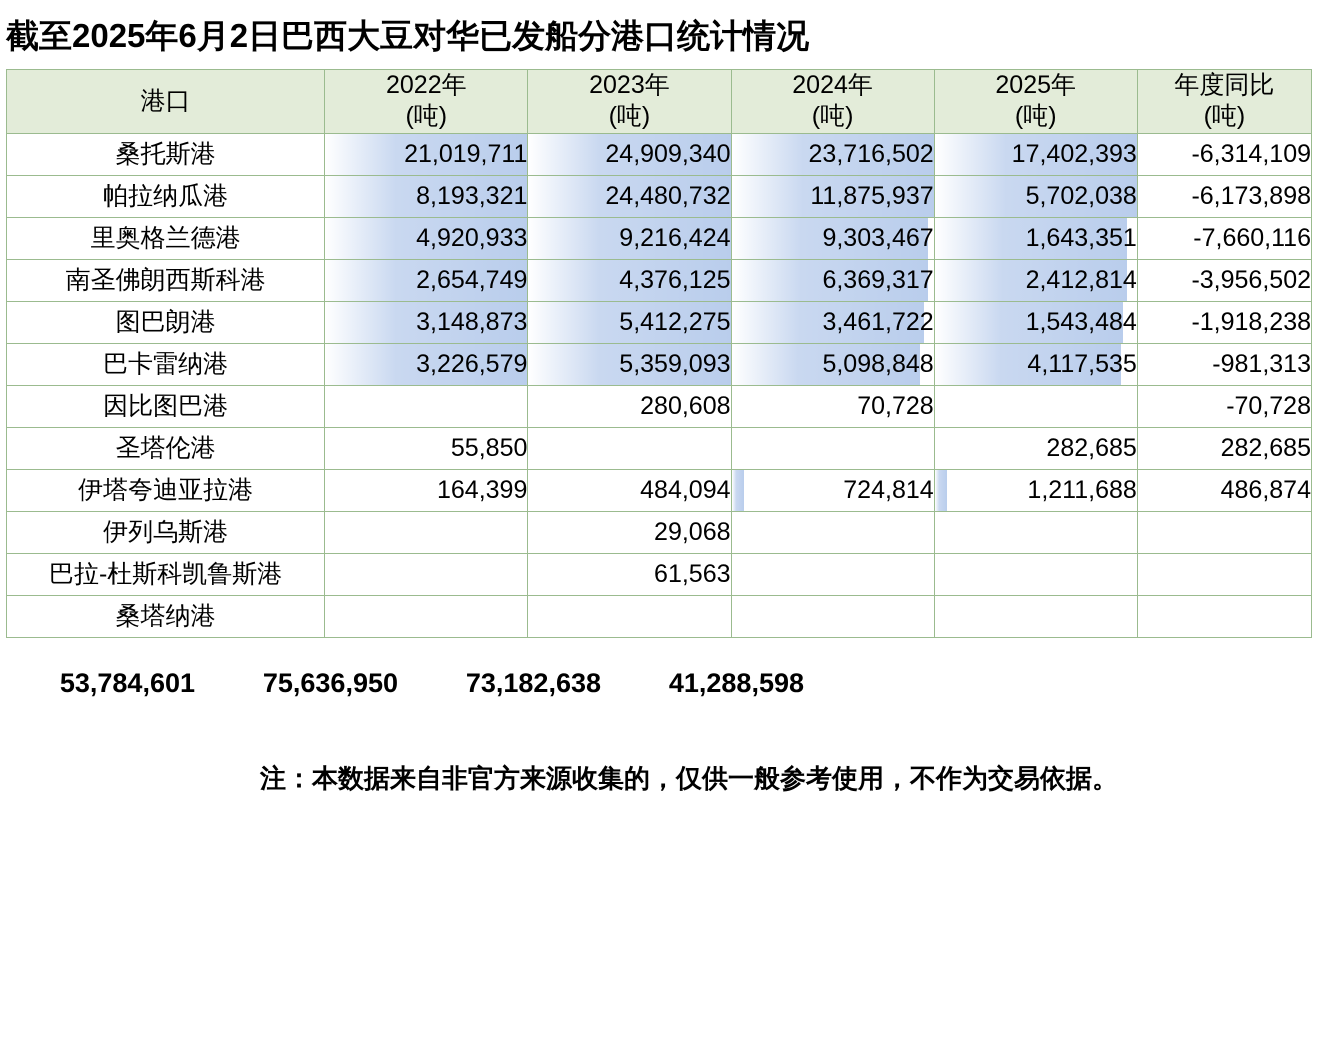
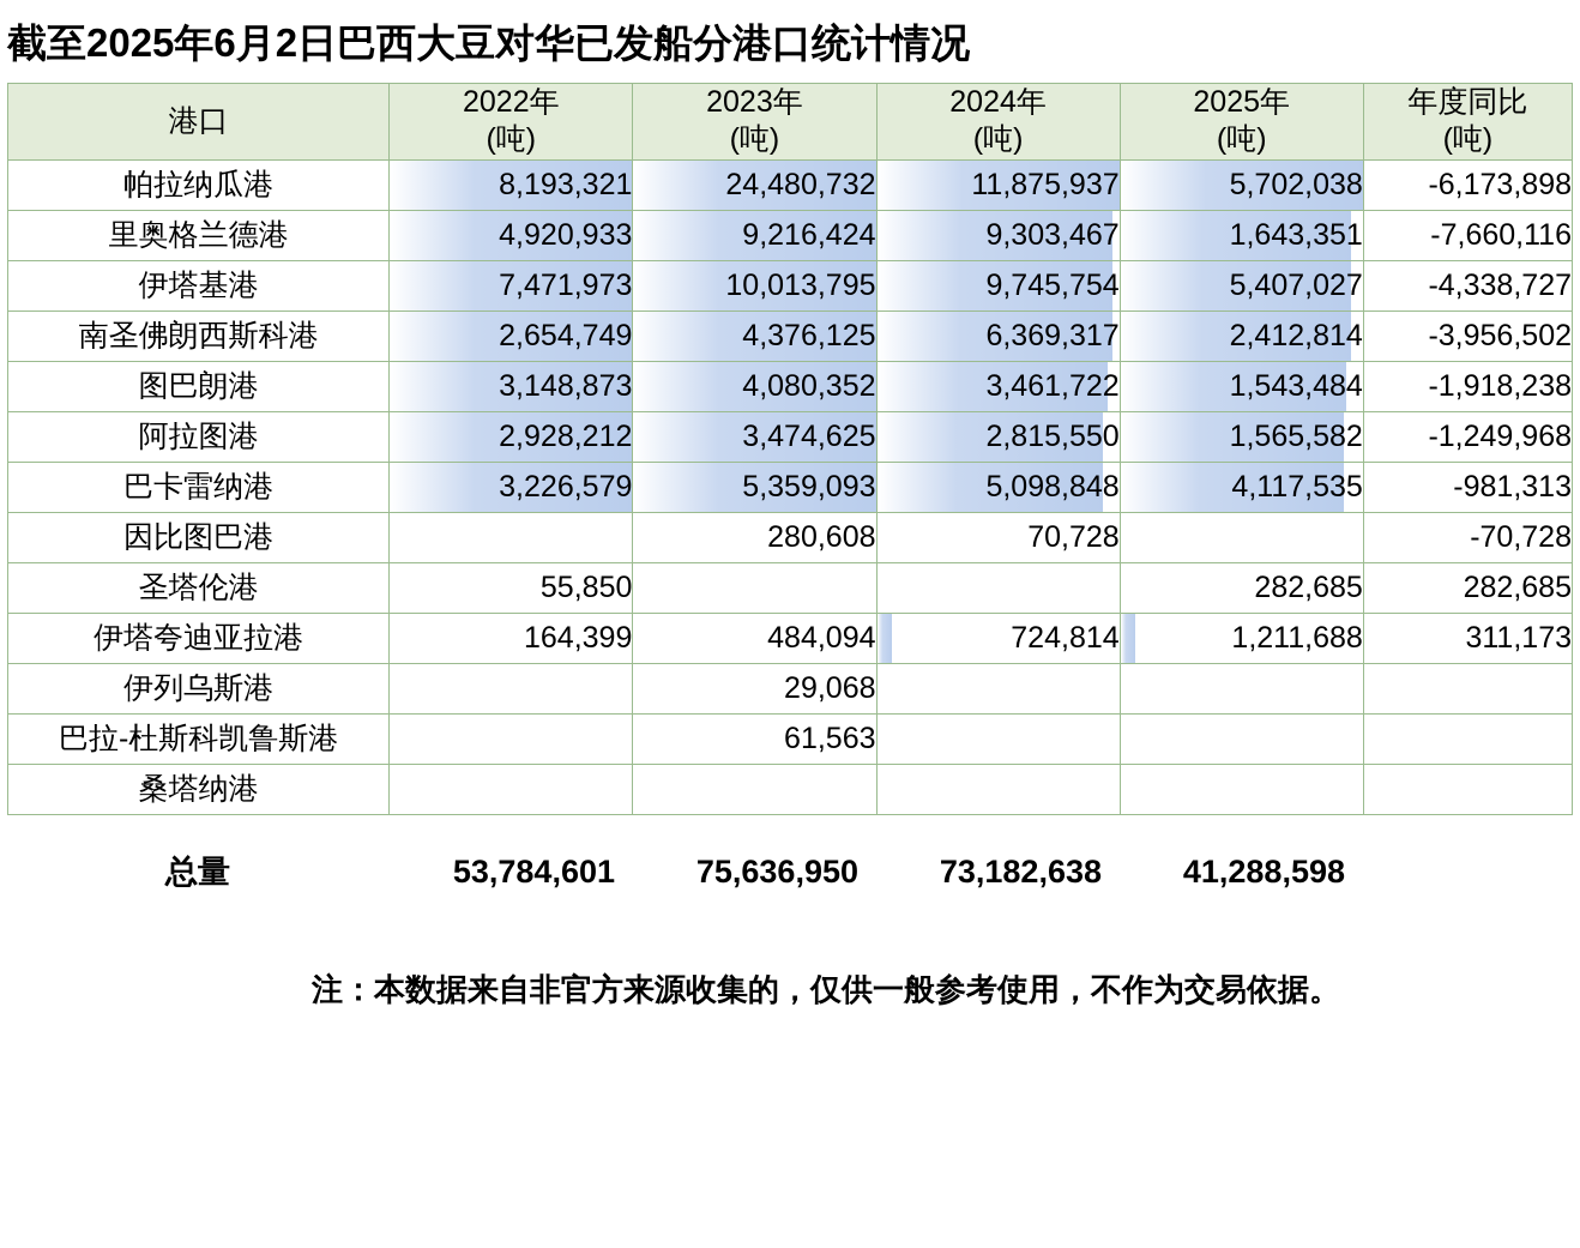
  截至2025年6月2日巴西大豆对华已发船分港口统计情况
  港口	2022年 (吨)	2023年 (吨)	2024年 (吨)	2025年 (吨)	年度同比 (吨)
- 桑托斯港	21,019,711	24,909,340	23,716,502	17,402,393	-6,314,109
  帕拉纳瓜港	8,193,321	24,480,732	11,875,937	5,702,038	-6,173,898
  里奥格兰德港	4,920,933	9,216,424	9,303,467	1,643,351	-7,660,116
+ 伊塔基港	7,471,973	10,013,795	9,745,754	5,407,027	-4,338,727
  南圣佛朗西斯科港	2,654,749	4,376,125	6,369,317	2,412,814	-3,956,502
- 图巴朗港	3,148,873	5,412,275	3,461,722	1,543,484	-1,918,238
+ 图巴朗港	3,148,873	4,080,352	3,461,722	1,543,484	-1,918,238
+ 阿拉图港	2,928,212	3,474,625	2,815,550	1,565,582	-1,249,968
  巴卡雷纳港	3,226,579	5,359,093	5,098,848	4,117,535	-981,313
  因比图巴港		280,608	70,728		-70,728
  圣塔伦港	55,850			282,685	282,685
- 伊塔夸迪亚拉港	164,399	484,094	724,814	1,211,688	486,874
+ 伊塔夸迪亚拉港	164,399	484,094	724,814	1,211,688	311,173
  伊列乌斯港		29,068
  巴拉-杜斯科凯鲁斯港		61,563
  桑塔纳港
+ 总量
  53,784,601
  75,636,950
  73,182,638
  41,288,598
  注：本数据来自非官方来源收集的，仅供一般参考使用，不作为交易依据。
